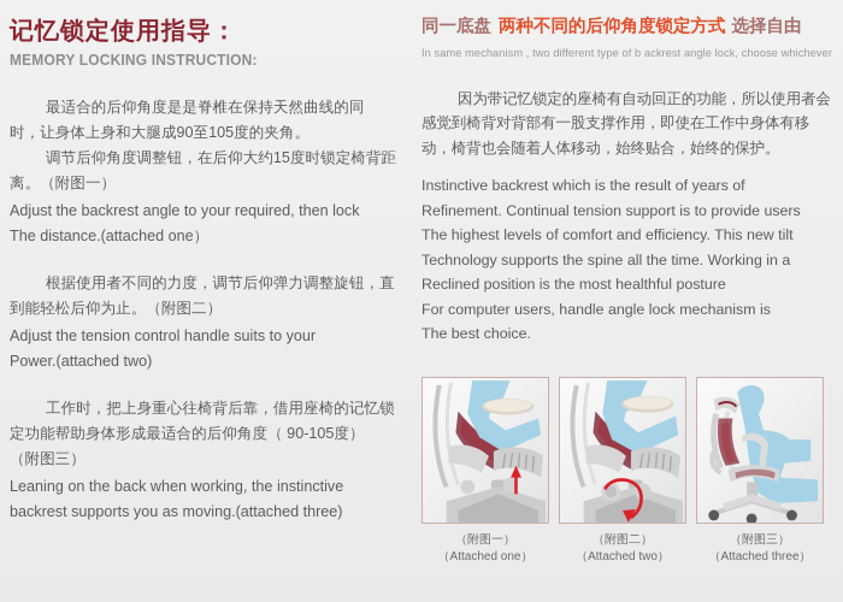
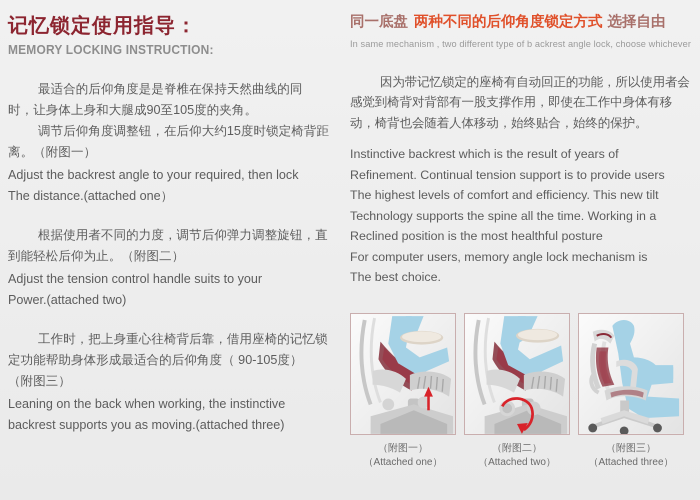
  记忆锁定使用指导：
  MEMORY LOCKING INSTRUCTION:
  最适合的后仰角度是是脊椎在保持天然曲线的同
  时，让身体上身和大腿成90至105度的夹角。
  调节后仰角度调整钮，在后仰大约15度时锁定椅背距
  离。（附图一）
  Adjust the backrest angle to your required, then lock
  The distance.(attached one）
  根据使用者不同的力度，调节后仰弹力调整旋钮，直
  到能轻松后仰为止。（附图二）
  Adjust the tension control handle suits to your
  Power.(attached two)
  工作时，把上身重心往椅背后靠，借用座椅的记忆锁
  定功能帮助身体形成最适合的后仰角度（ 90-105度）
  （附图三）
  Leaning on the back when working, the instinctive
  backrest supports you as moving.(attached three)
  同一底盘 两种不同的后仰角度锁定方式 选择自由
  In same mechanism , two different type of b ackrest angle lock, choose whichever
  因为带记忆锁定的座椅有自动回正的功能，所以使用者会
  感觉到椅背对背部有一股支撑作用，即使在工作中身体有移
  动，椅背也会随着人体移动，始终贴合，始终的保护。
  Instinctive backrest which is the result of years of
  Refinement. Continual tension support is to provide users
  The highest levels of comfort and efficiency. This new tilt
  Technology supports the spine all the time. Working in a
  Reclined position is the most healthful posture
- For computer users, handle angle lock mechanism is
+ For computer users, memory angle lock mechanism is
  The best choice.
  （附图一）
  （Attached one）
  （附图二）
  （Attached two）
  （附图三）
  （Attached three）
